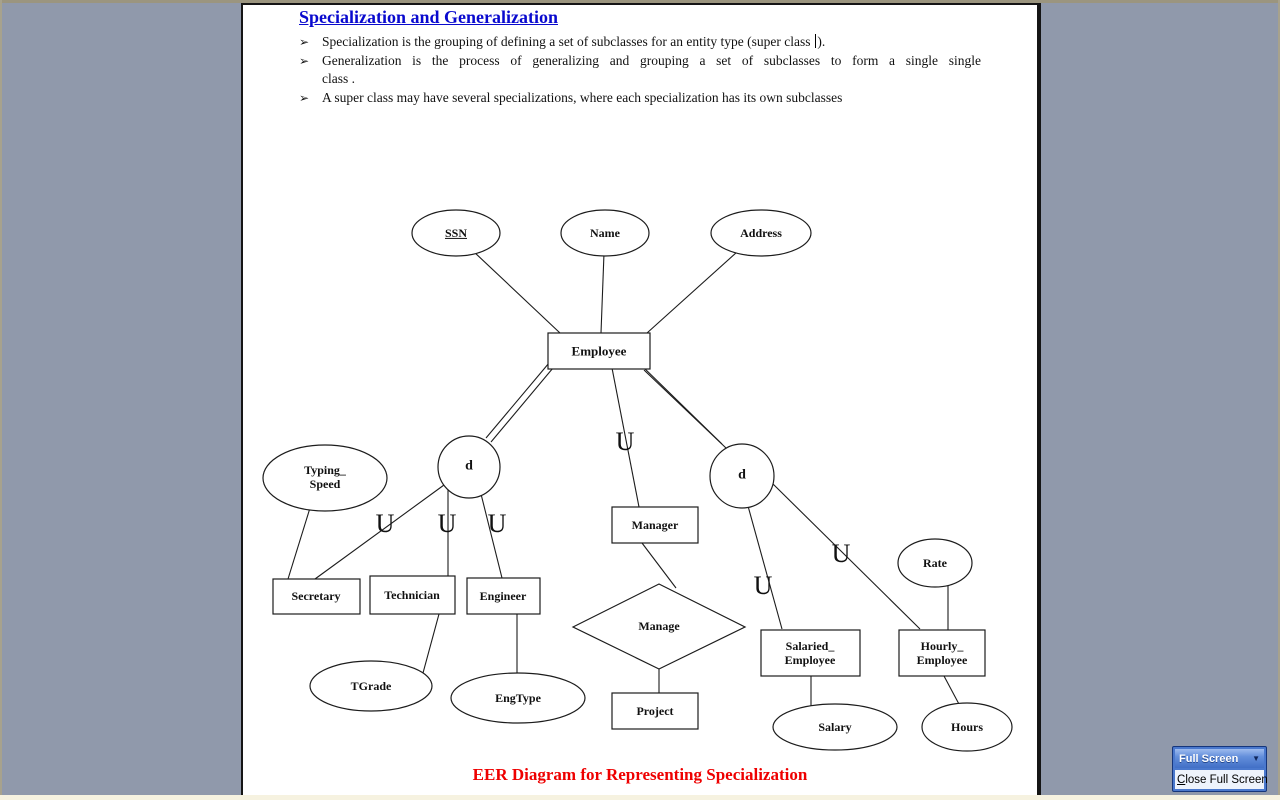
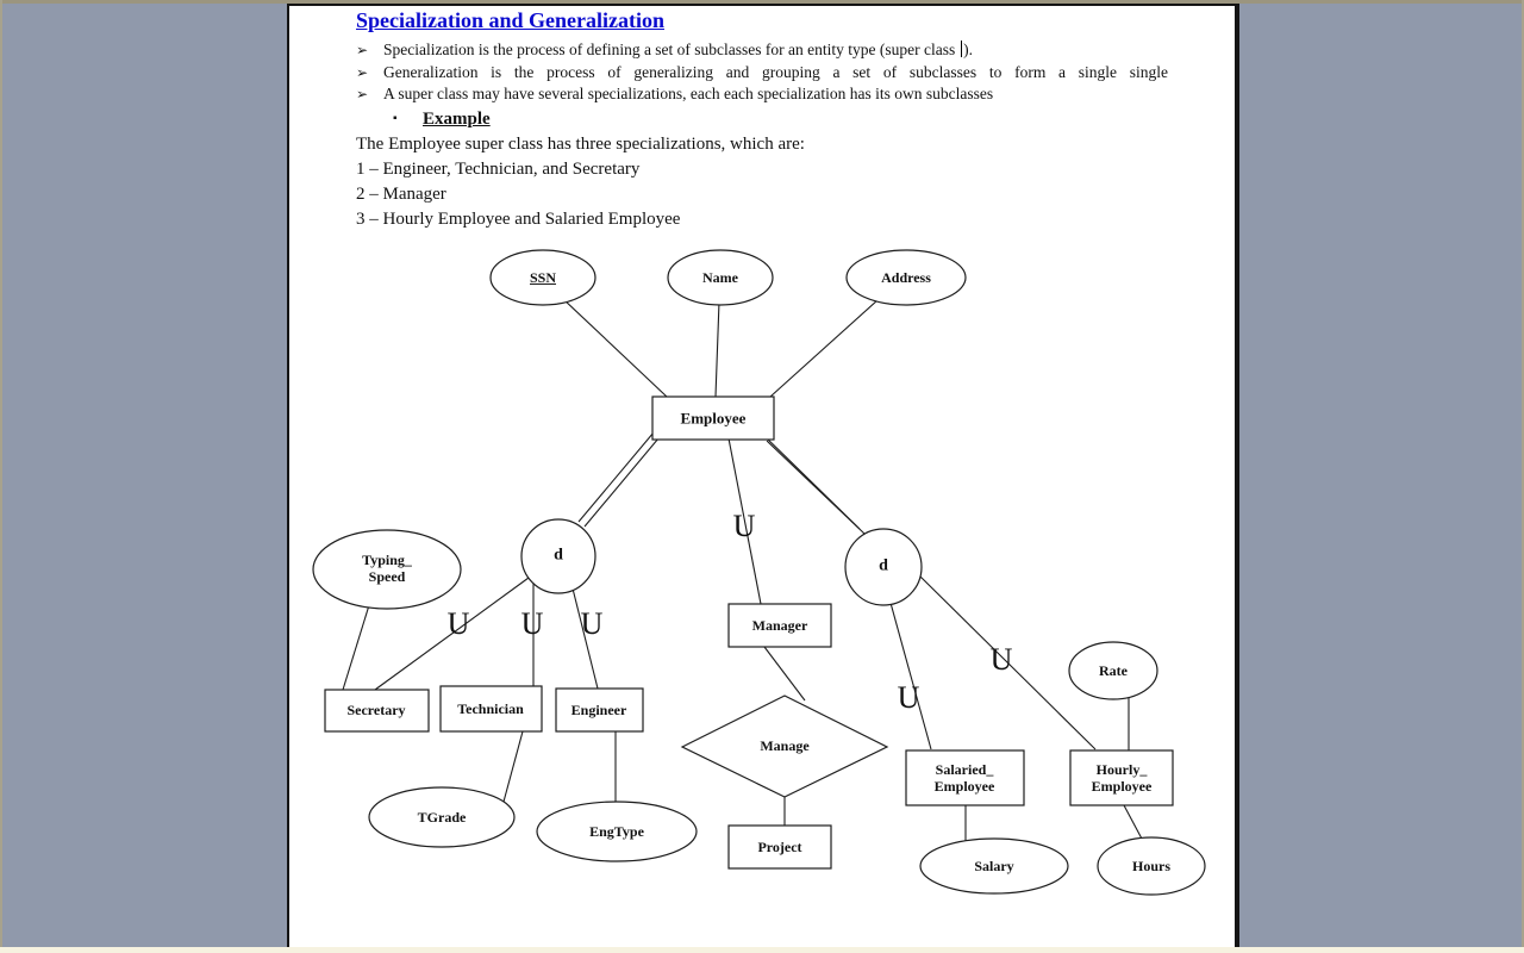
  Specialization and Generalization
  ➢
- Specialization is the grouping of defining a set of subclasses for an entity type (super class ).
+ Specialization is the process of defining a set of subclasses for an entity type (super class ).
  ➢
  Generalization is the process of generalizing and grouping a set of subclasses to form a single single
- class .
  ➢
- A super class may have several specializations, where each specialization has its own subclasses
+ A super class may have several specializations, each each specialization has its own subclasses
+ ▪
+ Example
+ The Employee super class has three specializations, which are:
+ 1 – Engineer, Technician, and Secretary
+ 2 – Manager
+ 3 – Hourly Employee and Salaried Employee
  SSN
  Name
  Address
  Employee
  d
  d
  Typing_
  Speed
  Manager
  Secretary
  Technician
  Engineer
  TGrade
  EngType
  Manage
  Project
  Salaried_
  Employee
  Hourly_
  Employee
  Rate
  Salary
  Hours
  U
  U
  U
  U
  U
  U
- EER Diagram for Representing Specialization
- Full Screen
- ▼
- Close Full Screen
